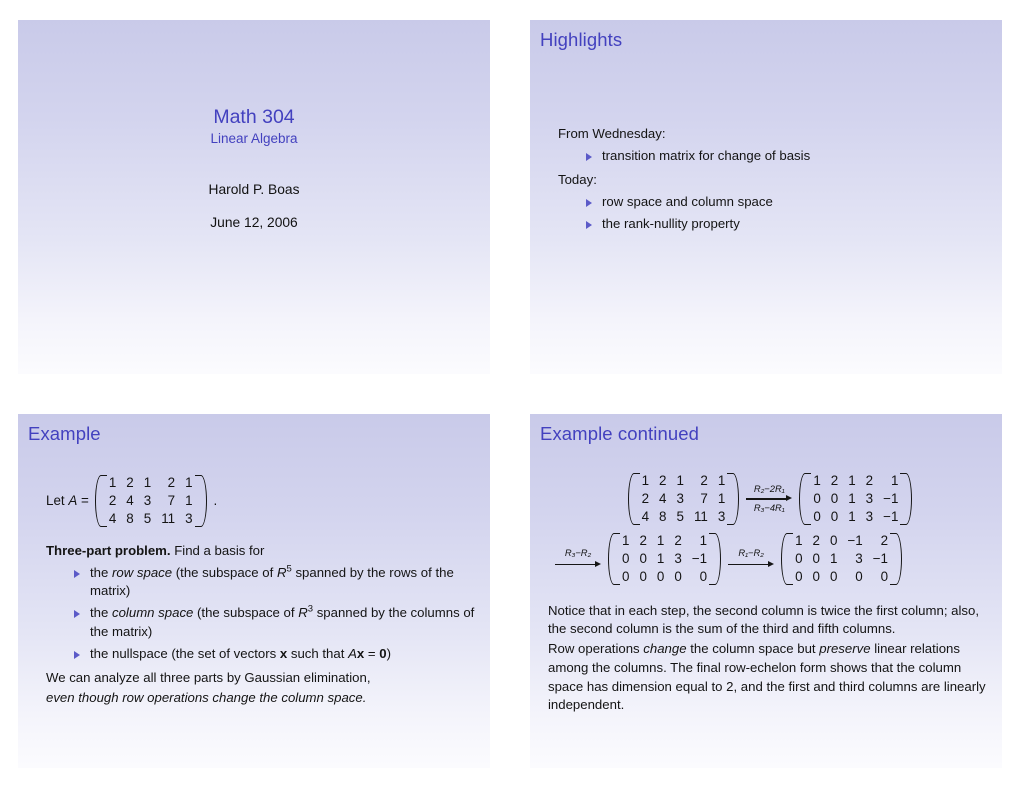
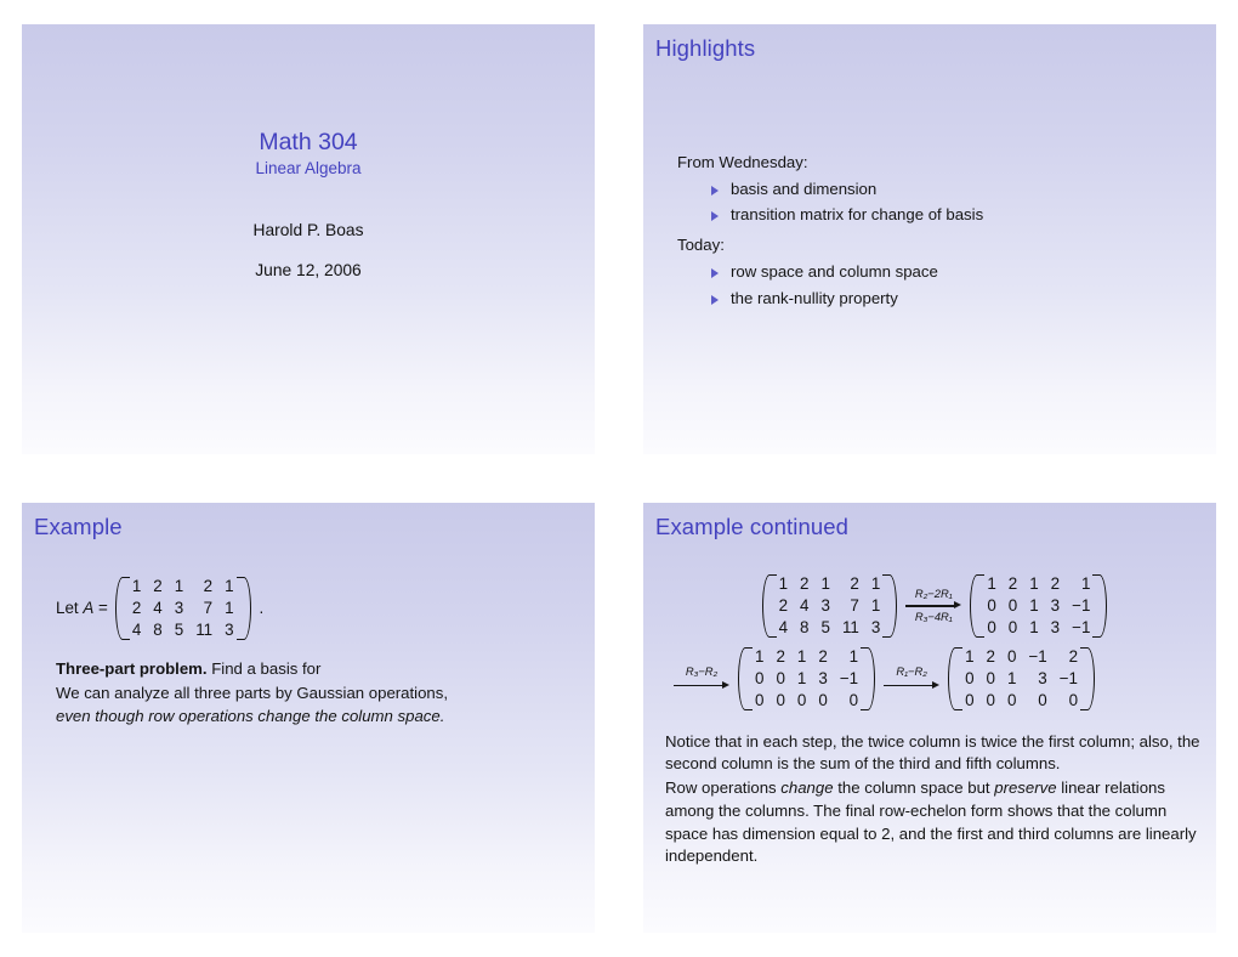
  Math 304
  Linear Algebra
  Harold P. Boas
  June 12, 2006
  Highlights
  From Wednesday:
+ basis and dimension
  transition matrix for change of basis
  Today:
  row space and column space
  the rank-nullity property
  Example
  Let A =
  1	2	1	2	1
  2	4	3	7	1
  4	8	5	11	3
  .
  Three-part problem. Find a basis for
- the row space (the subspace of R5 spanned by the rows of the matrix)
- the column space (the subspace of R3 spanned by the columns of the matrix)
- the nullspace (the set of vectors x such that Ax = 0)
- We can analyze all three parts by Gaussian elimination,
+ We can analyze all three parts by Gaussian operations,
  even though row operations change the column space.
  Example continued
  1	2	1	2	1
  2	4	3	7	1
  4	8	5	11	3
  R₂−2R₁
  R₃−4R₁
  1	2	1	2	1
  0	0	1	3	−1
  0	0	1	3	−1
  R₃−R₂
  1	2	1	2	1
  0	0	1	3	−1
  0	0	0	0	0
  R₁−R₂
  1	2	0	−1	2
  0	0	1	3	−1
  0	0	0	0	0
- Notice that in each step, the second column is twice the first column; also, the second column is the sum of the third and fifth columns.
+ Notice that in each step, the twice column is twice the first column; also, the second column is the sum of the third and fifth columns.
  Row operations change the column space but preserve linear relations among the columns. The final row-echelon form shows that the column space has dimension equal to 2, and the first and third columns are linearly independent.
